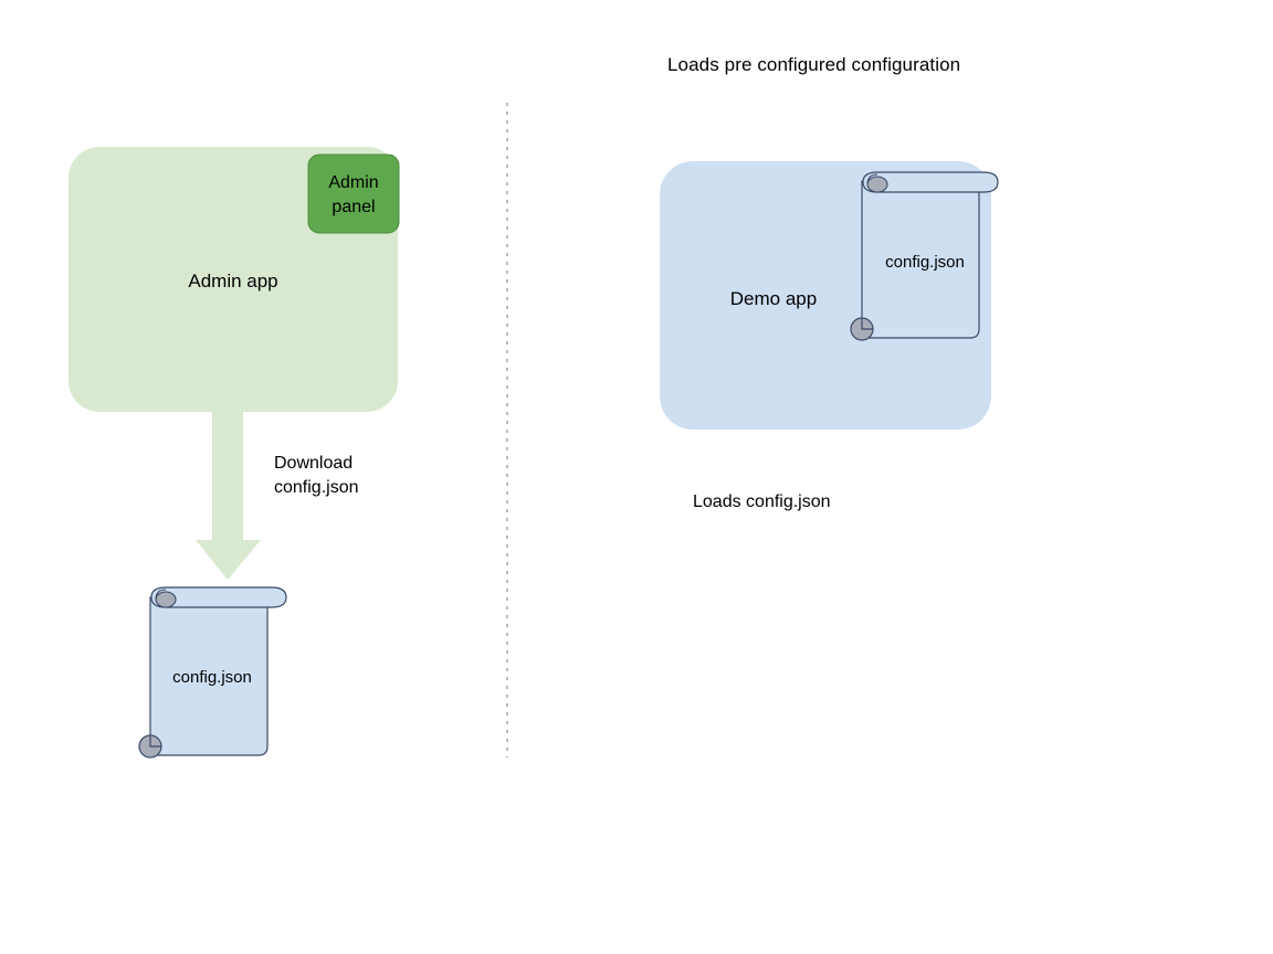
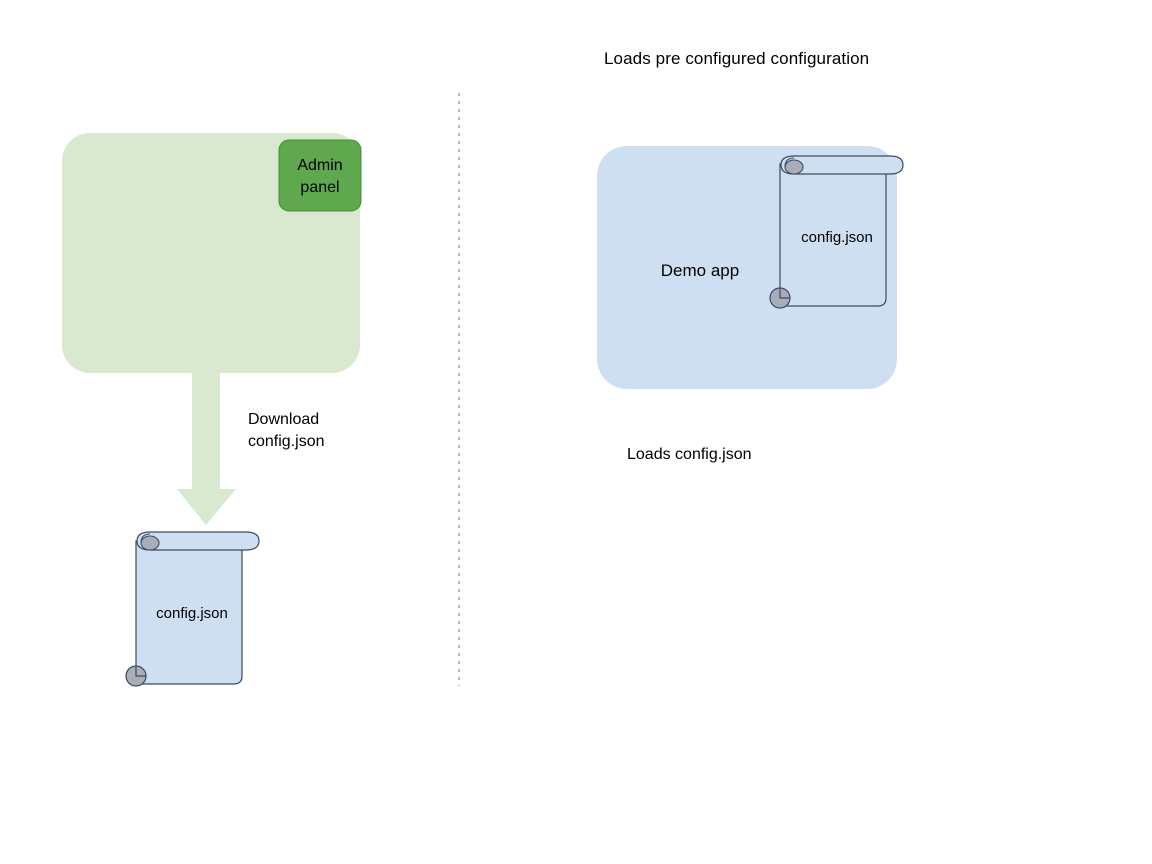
  Loads pre configured configuration
  Admin
  panel
- Admin app
  Download
  config.json
  config.json
  Demo app
  config.json
  Loads config.json
